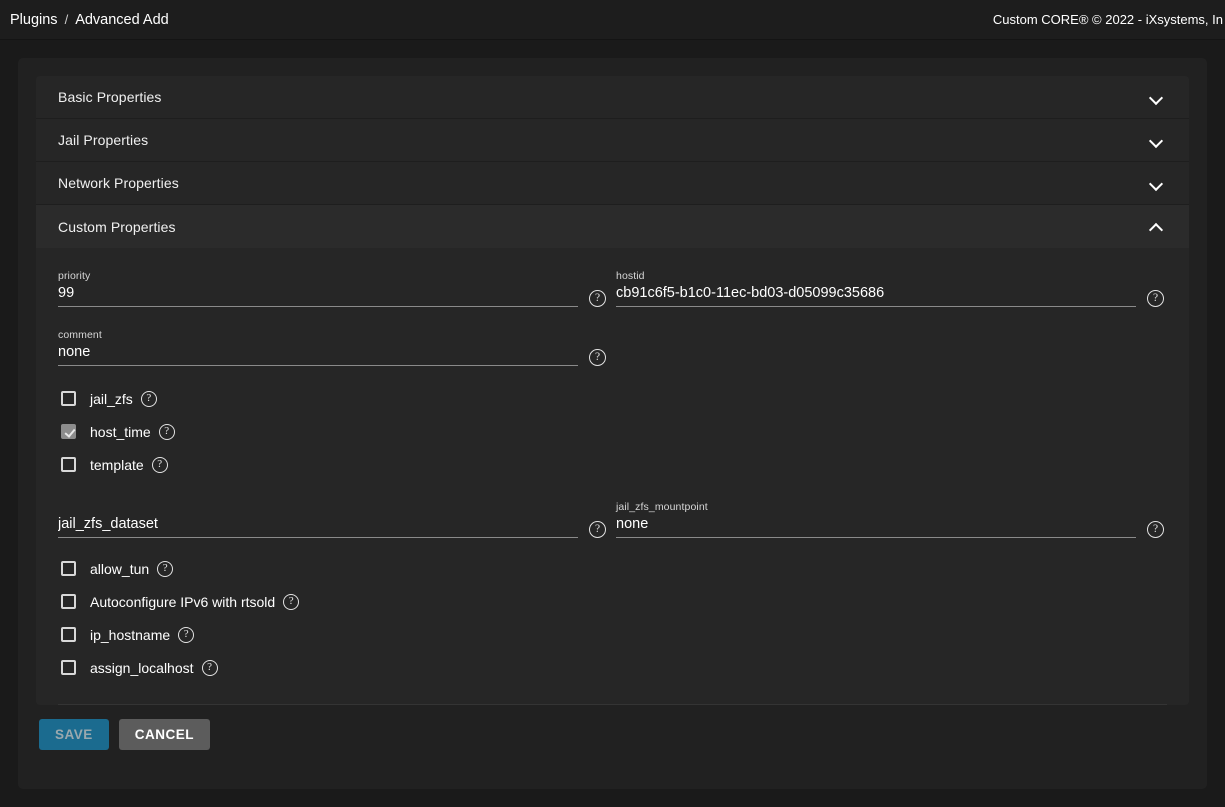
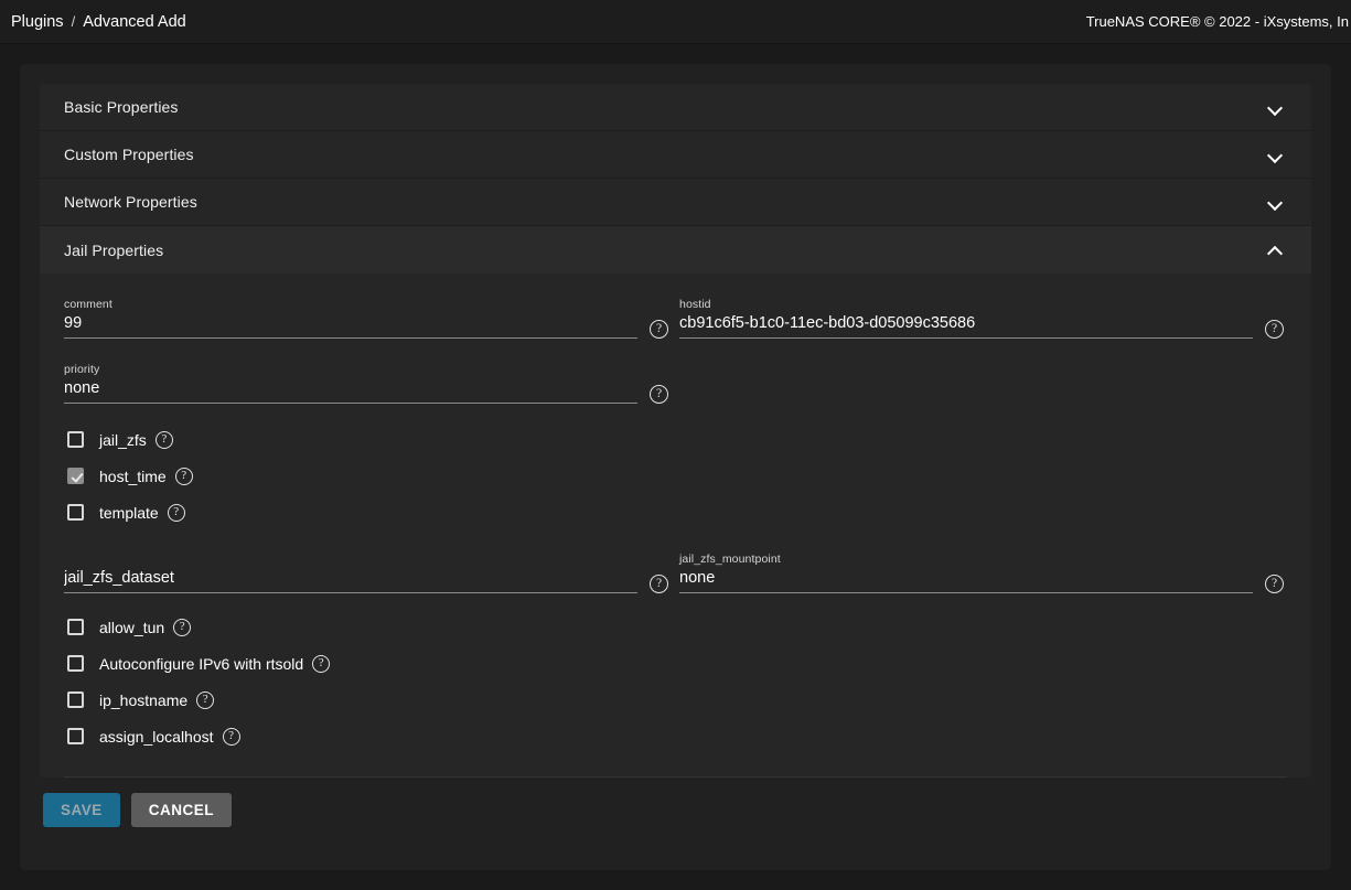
  Plugins
  /
  Advanced Add
- Custom CORE® © 2022 - iXsystems, In
+ TrueNAS CORE® © 2022 - iXsystems, In
  Basic Properties
- Jail Properties
+ Custom Properties
  Network Properties
- Custom Properties
+ Jail Properties
- priority
+ comment
  99
  ?
  hostid
  cb91c6f5-b1c0-11ec-bd03-d05099c35686
  ?
- comment
+ priority
  none
  ?
  jail_zfs
  ?
  host_time
  ?
  template
  ?
  jail_zfs_dataset
  ?
  jail_zfs_mountpoint
  none
  ?
  allow_tun
  ?
  Autoconfigure IPv6 with rtsold
  ?
  ip_hostname
  ?
  assign_localhost
  ?
  SAVE
  CANCEL
